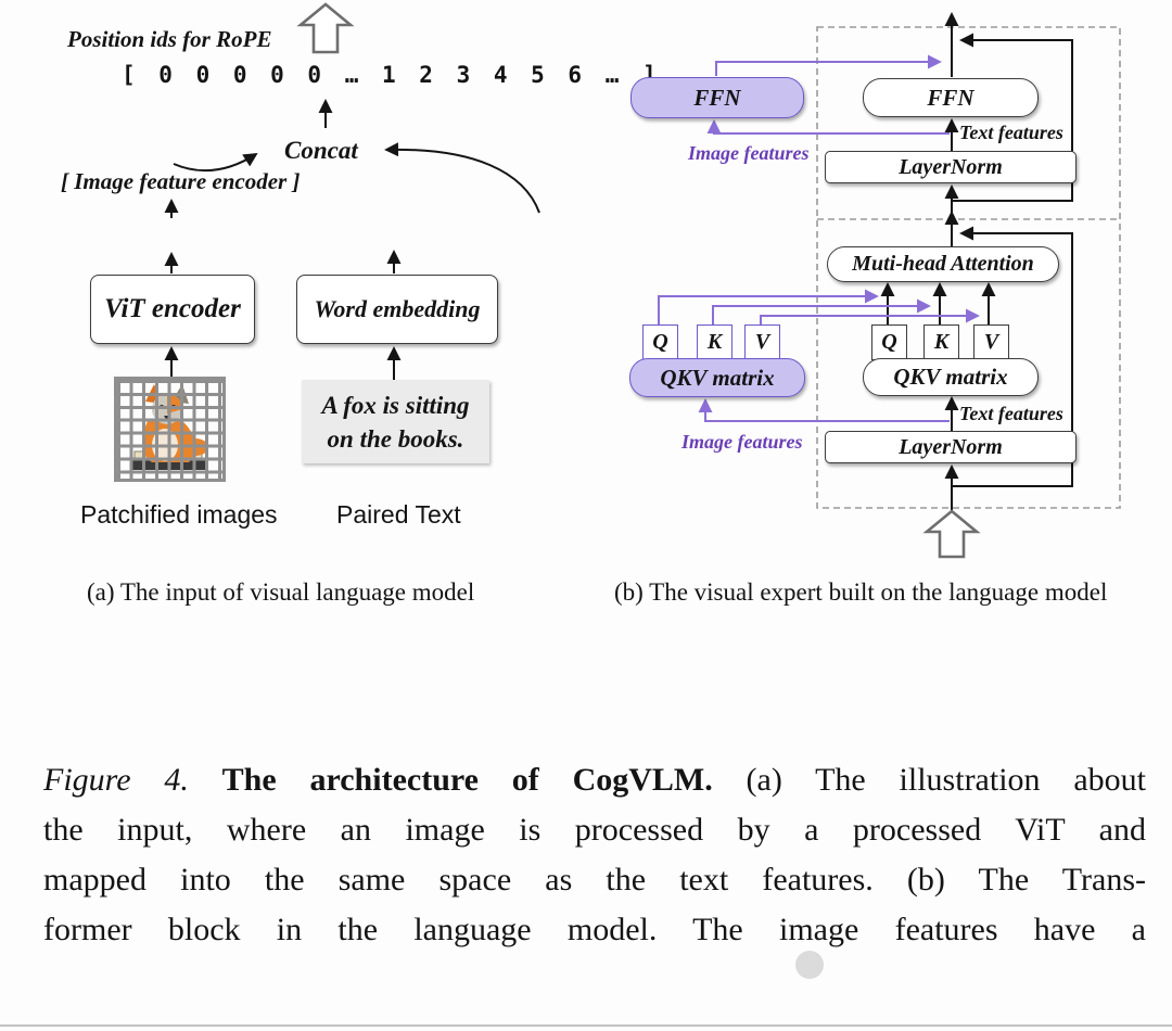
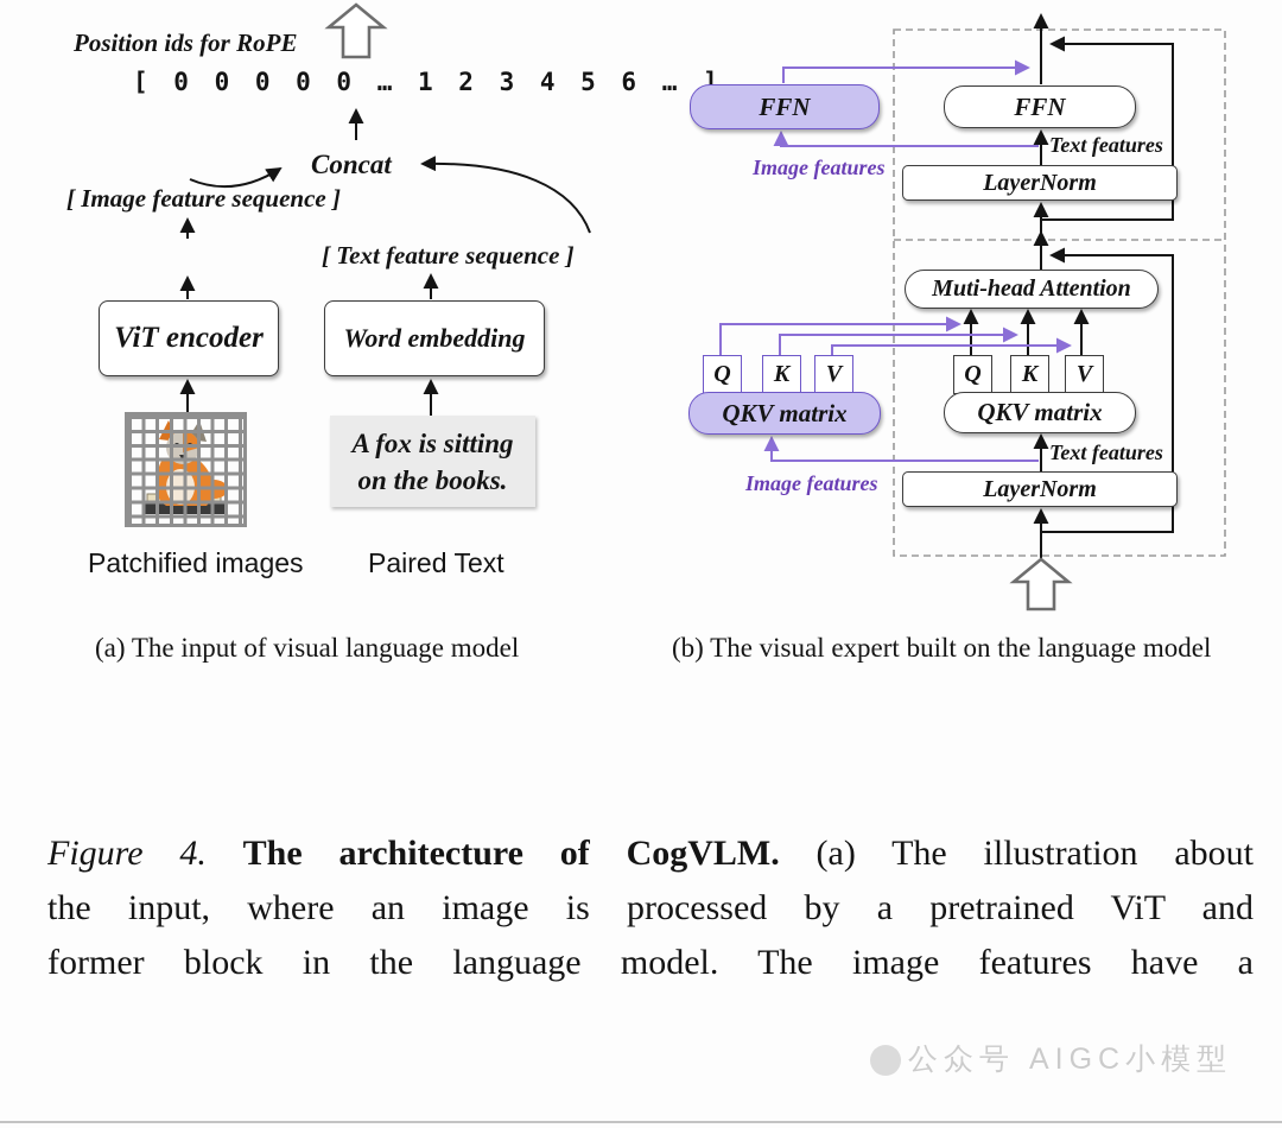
  Position ids for RoPE
  [ 0 0 0 0 0 … 1 2 3 4 5 6 … ]
  Concat
- [ Image feature encoder ]
+ [ Image feature sequence ]
+ [ Text feature sequence ]
  ViT encoder
  Word embedding
  A fox is sitting
  on the books.
  Patchified images
  Paired Text
  (a) The input of visual language model
  FFN
  FFN
  Text features
  LayerNorm
  Image features
  Muti-head Attention
  Q
  K
  V
  Q
  K
  V
  QKV matrix
  QKV matrix
  Text features
  LayerNorm
  Image features
  (b) The visual expert built on the language model
+ 公众号 AIGC小模型
  Figure 4. The architecture of CogVLM. (a) The illustration about
- the input, where an image is processed by a processed ViT and
+ the input, where an image is processed by a pretrained ViT and
- mapped into the same space as the text features. (b) The Trans-
  former block in the language model. The image features have a
